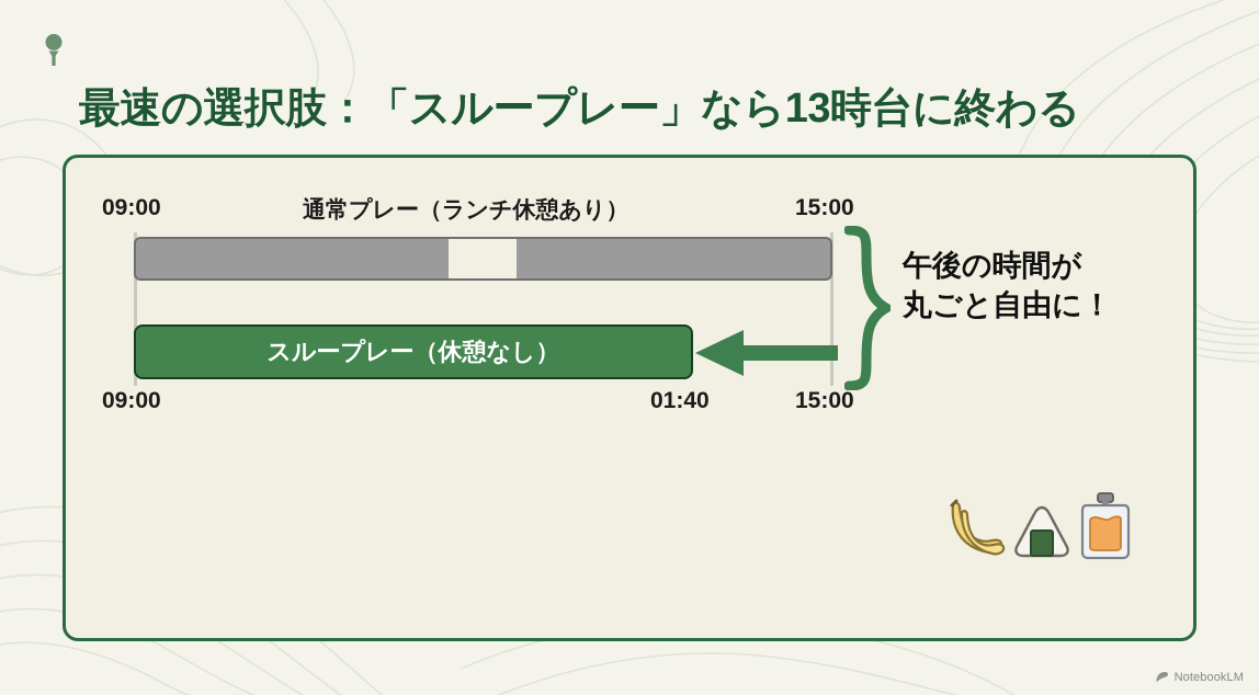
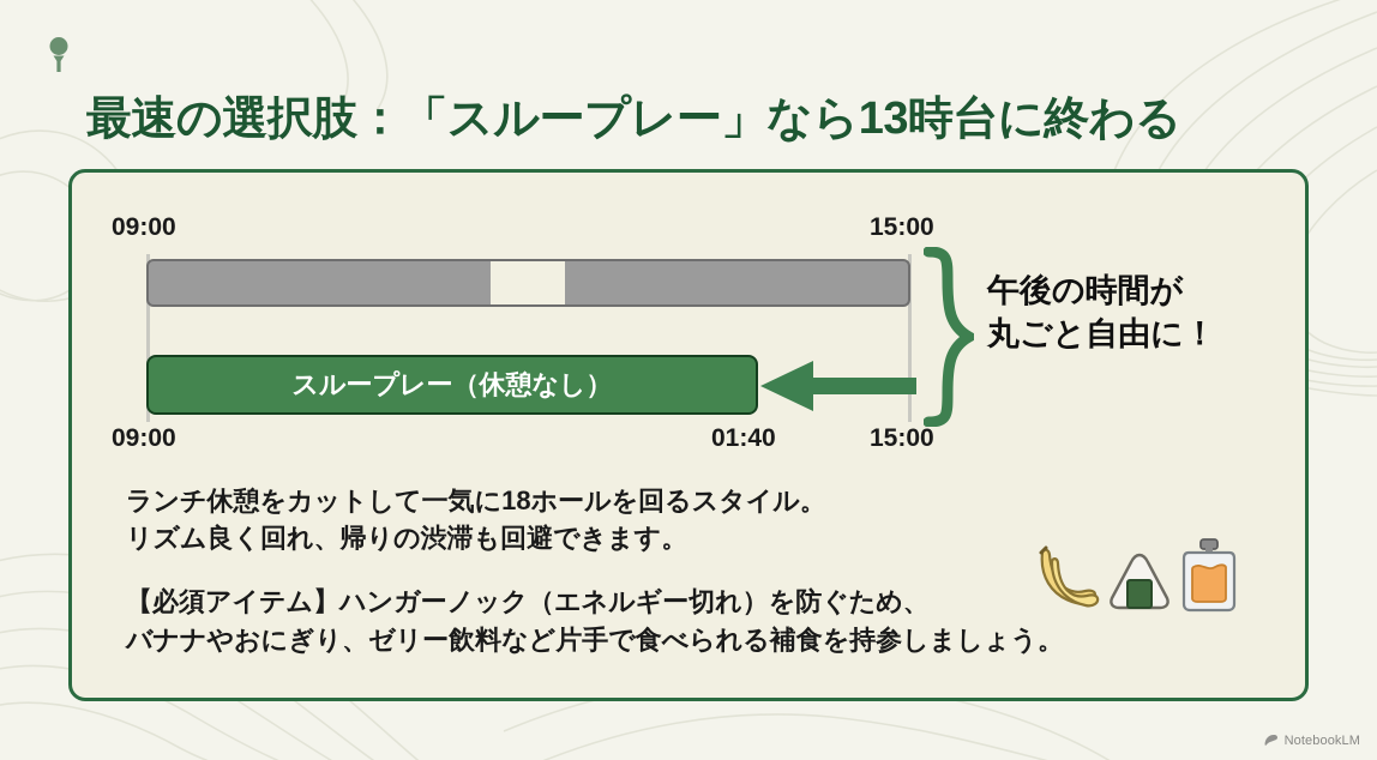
  最速の選択肢：「スループレー」なら13時台に終わる
  09:00
- 通常プレー（ランチ休憩あり）
  15:00
  スループレー（休憩なし）
  午後の時間が
  丸ごと自由に！
  09:00
  01:40
  15:00
+ ランチ休憩をカットして一気に18ホールを回るスタイル。
+ リズム良く回れ、帰りの渋滞も回避できます。
+ 【必須アイテム】ハンガーノック（エネルギー切れ）を防ぐため、
+ バナナやおにぎり、ゼリー飲料など片手で食べられる補食を持参しましょう。
  NotebookLM
